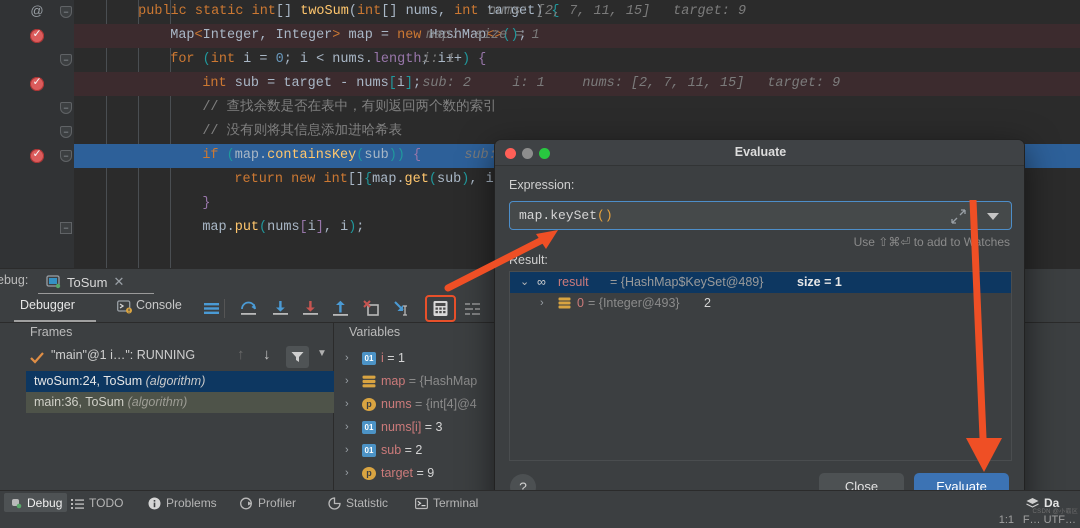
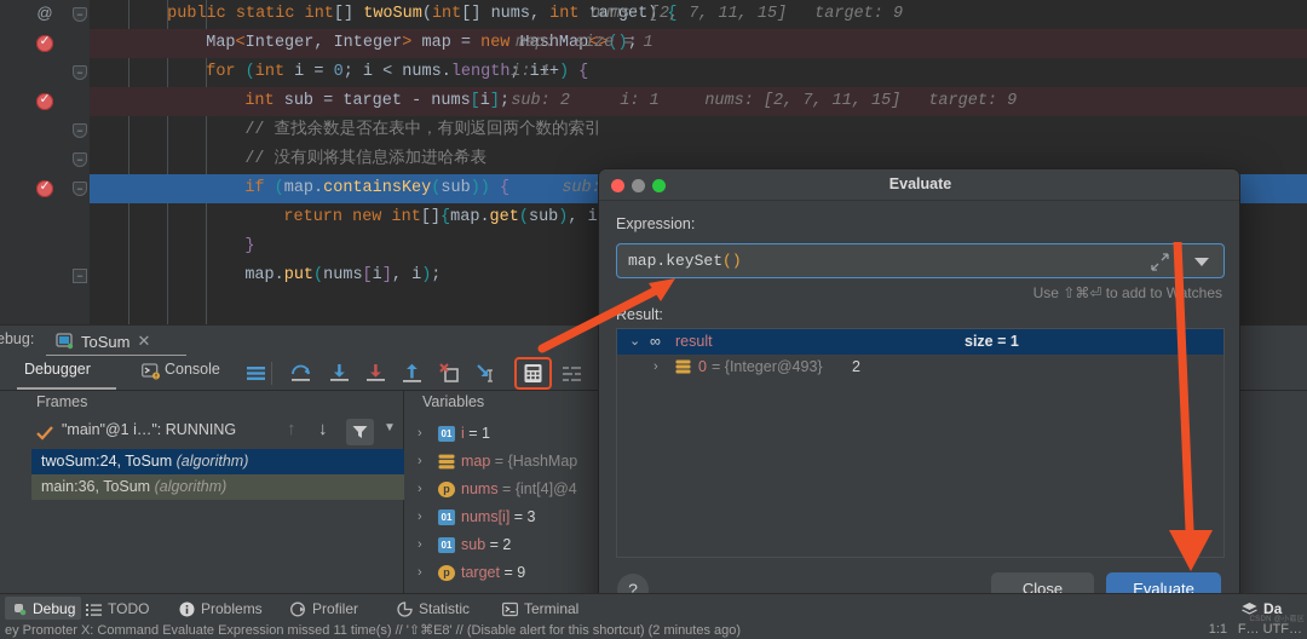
  @
  −
  −
  −
  −
  −
  −
  public static int[] twoSum(int[] nums, int target) {
  nums: [2, 7, 11, 15]
  target: 9
  Map<Integer, Integer> map = new HashMap<>();
  map: size = 1
  for (int i = 0; i < nums.length; i++) {
  i: 1
  int sub = target - nums[i];
  sub: 2
  i: 1
  nums: [2, 7, 11, 15]
  target: 9
  // 查找余数是否在表中，有则返回两个数的索引
  // 没有则将其信息添加进哈希表
  if (map.containsKey(sub)) {
  sub:
  return new int[]{map.get(sub), i
  }
  map.put(nums[i], i);
  ebug:
  ToSum
  ✕
  Debugger
  Console
  Frames
  "main"@1 i…": RUNNING
  ↑
  ↓
  ▼
  twoSum:24, ToSum (algorithm)
  main:36, ToSum (algorithm)
  Variables
  ›
  01
  i = 1
  ›
  map = {HashMap
  ›
  p
  nums = {int[4]@4
  ›
  01
  nums[i] = 3
  ›
  01
  sub = 2
  ›
  p
  target = 9
  Evaluate
  Expression:
  map.keySet()
  Use ⇧⌘⏎ to add to Wtches
  Result:
  ⌄
  ∞
  result
- = {HashMap$KeySet@489}
  size = 1
  ›
  0
  = {Integer@493}
  2
  ?
  Close
  Evaluate
  Debug
  TODO
  Problems
  Profiler
  Statistic
  Terminal
  Da
+ ey Promoter X: Command Evaluate Expression missed 11 time(s) // '⇧⌘E8' // (Disable alert for this shortcut) (2 minutes ago)
  1:1
  F… UTF…
